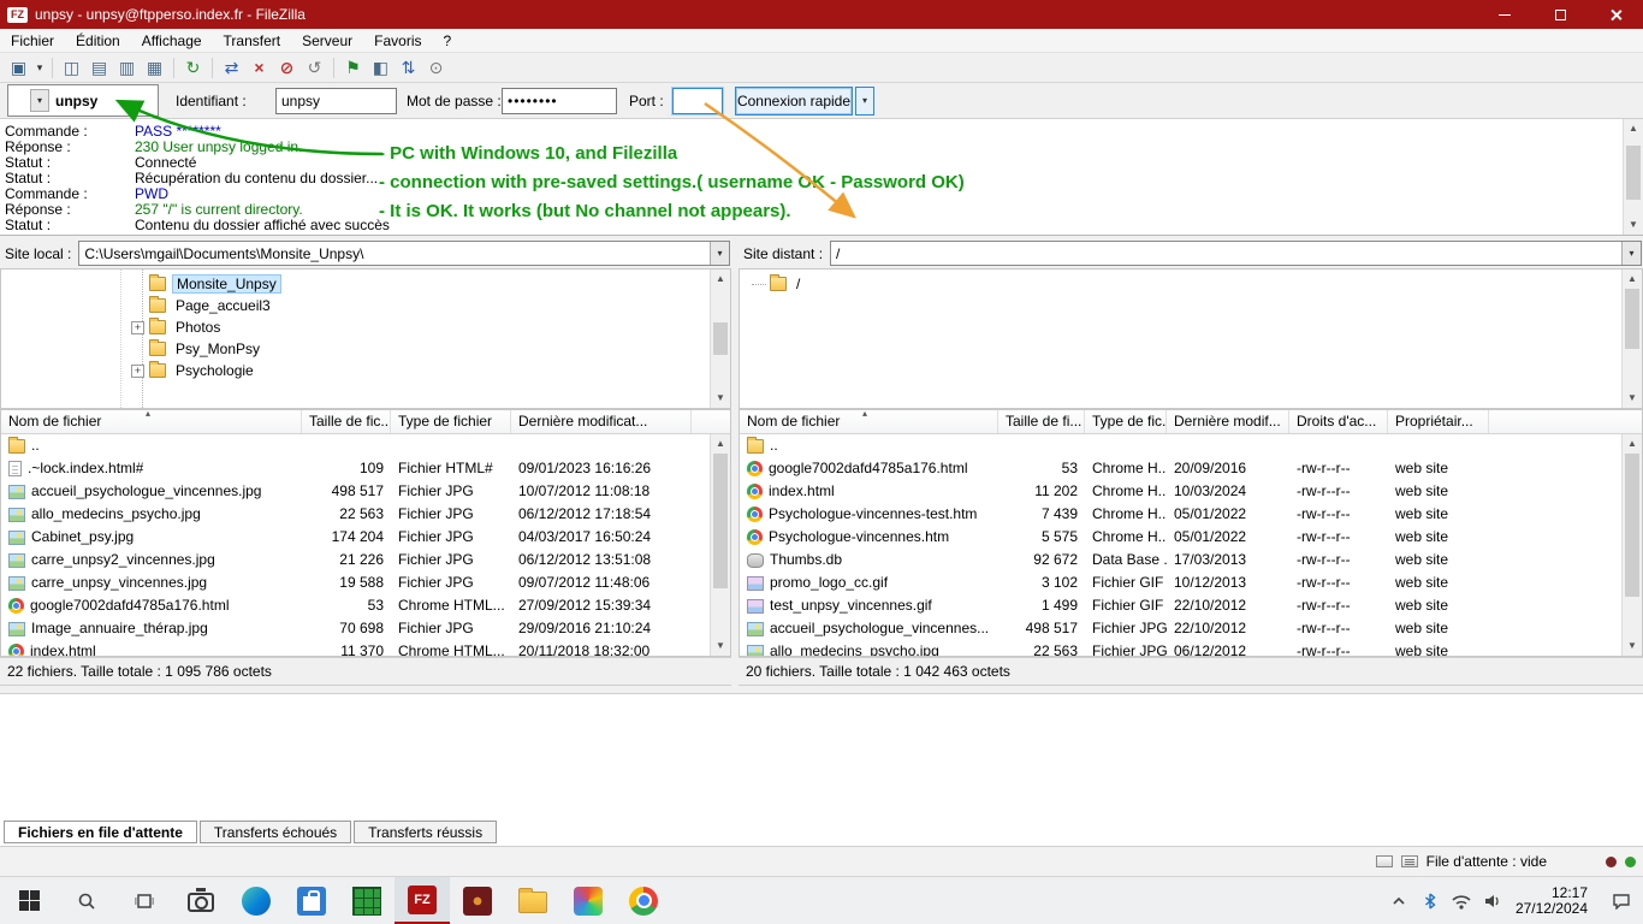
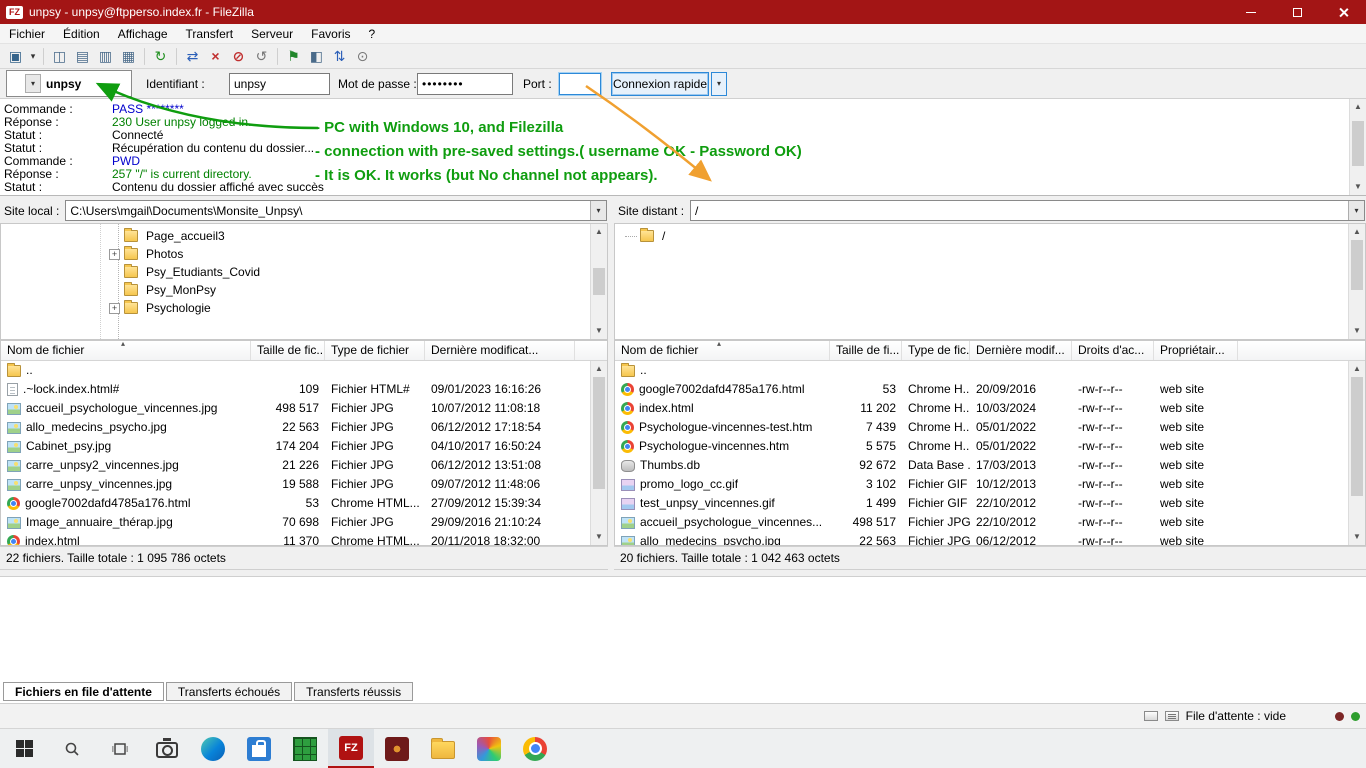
  FZ
  unpsy - unpsy@ftpperso.index.fr - FileZilla
  Fichier
  Édition
  Affichage
  Transfert
  Serveur
  Favoris
  ?
  ▣
  ▾
  ◫
  ▤
  ▥
  ▦
  ↻
  ⇄
  ×
  ⊘
  ↺
  ⚑
  ◧
  ⇅
  ⊙
  ▾
  unpsy
  Identifiant :
  unpsy
  Mot de passe :
  ••••••••
  Port :
  Connexion rapide
  ▾
  ▲
  ▼
  Commande : PASS ******
  Réponse : 230 User unpsy logg in.
  Statut : Connecté
  Statut : Récupération du contenu du dossier...
  Commande : PWD
  Réponse : 257 "/" is current directory.
  Statut : Contenu du dossier affiché avec succès
  PC with Windows 10, and Filezilla
  - connection with pre-saved settings.( username OK - Password OK)
  - It is OK. It works (but No channel not appears).
  Site local :
  C:\Users\mgail\Documents\Monsite_Unpsy\
  ▾
  Site distant :
  /
  ▾
  ▲
  ▼
- Monsite_Unpsy
  Page_accueil3
  +
  Photos
+ Psy_Etudiants_Covid
  Psy_MonPsy
  +
  Psychologie
  ▲
  ▼
  /
  ▴
  Nom de fichier
  Taille de fic...
  Type de fichier
  Dernière modificat...
  ..
  .~lock.index.html#
  109
  Fichier HTML#
  09/01/2023 16:16:26
  accueil_psychologue_vincennes.jpg
  498 517
  Fichier JPG
  10/07/2012 11:08:18
  allo_medecins_psycho.jpg
  22 563
  Fichier JPG
  06/12/2012 17:18:54
  Cabinet_psy.jpg
  174 204
  Fichier JPG
- 04/03/2017 16:50:24
+ 04/10/2017 16:50:24
  carre_unpsy2_vincennes.jpg
  21 226
  Fichier JPG
  06/12/2012 13:51:08
  carre_unpsy_vincennes.jpg
  19 588
  Fichier JPG
  09/07/2012 11:48:06
  google7002dafd4785a176.html
  53
  Chrome HTML...
  27/09/2012 15:39:34
  Image_annuaire_thérap.jpg
  70 698
  Fichier JPG
  29/09/2016 21:10:24
  index.html
  11 370
  Chrome HTML...
  20/11/2018 18:32:00
  ▲
  ▼
  ▴
  Nom de fichier
  Taille de fi...
  Type de fic.
  Dernière modif...
  Droits d'ac...
  Propriétair...
  ..
  google7002dafd4785a176.html
  53
  Chrome H..
  20/09/2016
  -rw-r--r--
  web site
  index.html
  11 202
  Chrome H..
  10/03/2024
  -rw-r--r--
  web site
  Psychologue-vincennes-test.htm
  7 439
  Chrome H..
  05/01/2022
  -rw-r--r--
  web site
  Psychologue-vincennes.htm
  5 575
  Chrome H..
  05/01/2022
  -rw-r--r--
  web site
  Thumbs.db
  92 672
  Data Base .
  17/03/2013
  -rw-r--r--
  web site
  promo_logo_cc.gif
  3 102
  Fichier GIF
  10/12/2013
  -rw-r--r--
  web site
  test_unpsy_vincennes.gif
  1 499
  Fichier GIF
  22/10/2012
  -rw-r--r--
  web site
  accueil_psychologue_vincennes...
  498 517
  Fichier JPG
  22/10/2012
  -rw-r--r--
  web site
  allo_medecins_psycho.jpg
  22 563
  Fichier JPG
  06/12/2012
  -rw-r--r--
  web site
  ▲
  ▼
  22 fichiers. Taille totale : 1 095 786 octets
  20 fichiers. Taille totale : 1 042 463 octets
  Fichiers en file d'attente
  Transferts échoués
  Transferts réussis
  File d'attente : vide
  FZ
- 12:17
- 27/12/2024
